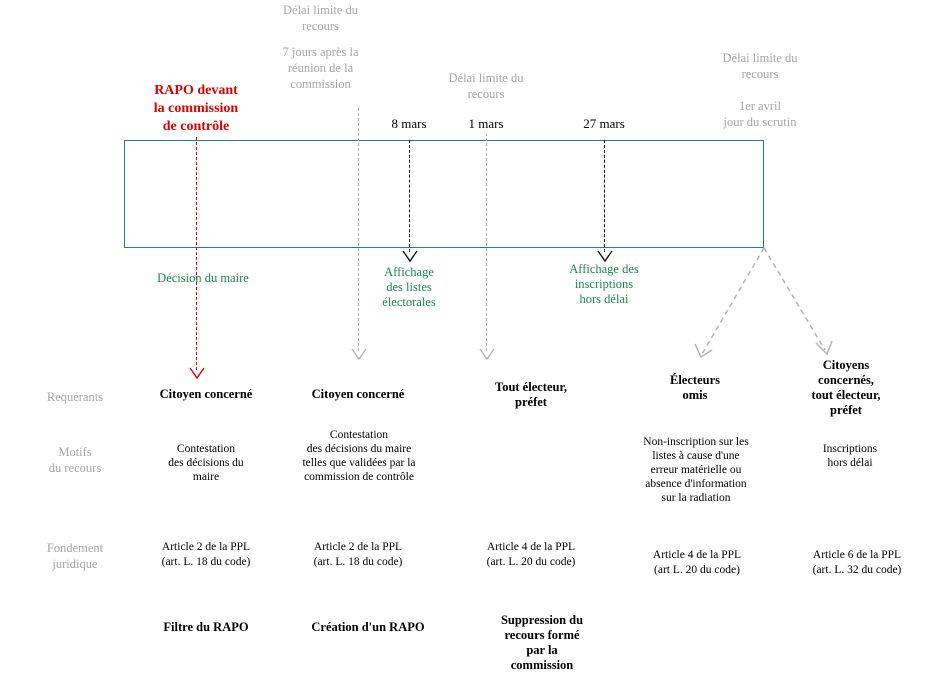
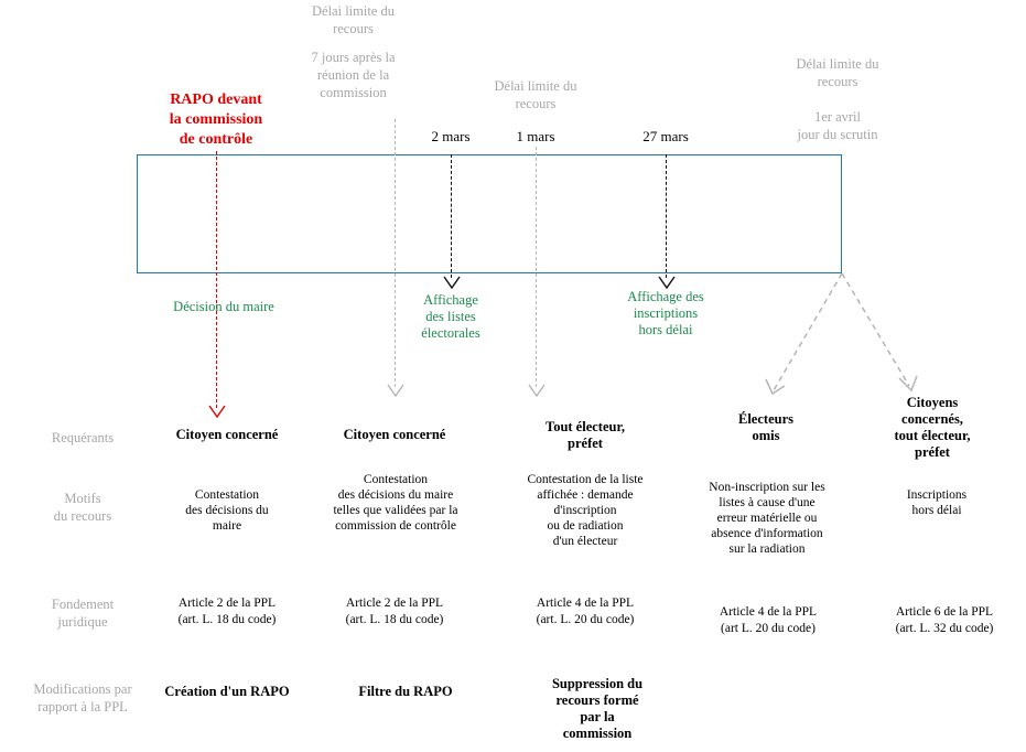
  Délai limite du
  recours
  7 jours après la
  réunion de la
  commission
  RAPO devant
  la commission
  de contrôle
  Délai limite du
  recours
  Délai limite du
  recours
  1er avril
  jour du scrutin
- 8 mars
+ 2 mars
  1 mars
  27 mars
  Décision du maire
  Affichage
  des listes
  électorales
  Affichage des
  inscriptions
  hors délai
  Requérants
  Motifs
  du recours
  Fondement
  juridique
+ Modifications par
+ rapport à la PPL
  Citoyen concerné
  Contestation
  des décisions du
  maire
  Article 2 de la PPL
  (art. L. 18 du code)
- Filtre du RAPO
+ Création d'un RAPO
  Citoyen concerné
  Contestation
  des décisions du maire
  telles que validées par la
  commission de contrôle
  Article 2 de la PPL
  (art. L. 18 du code)
- Création d'un RAPO
+ Filtre du RAPO
  Tout électeur,
  préfet
+ Contestation de la liste
+ affichée : demande
+ d'inscription
+ ou de radiation
+ d'un électeur
  Article 4 de la PPL
  (art. L. 20 du code)
  Suppression du
  recours formé
  par la
  commission
  Électeurs
  omis
  Non-inscription sur les
  listes à cause d'une
  erreur matérielle ou
  absence d'information
  sur la radiation
  Article 4 de la PPL
  (art L. 20 du code)
  Citoyens
  concernés,
  tout électeur,
  préfet
  Inscriptions
  hors délai
  Article 6 de la PPL
  (art. L. 32 du code)
